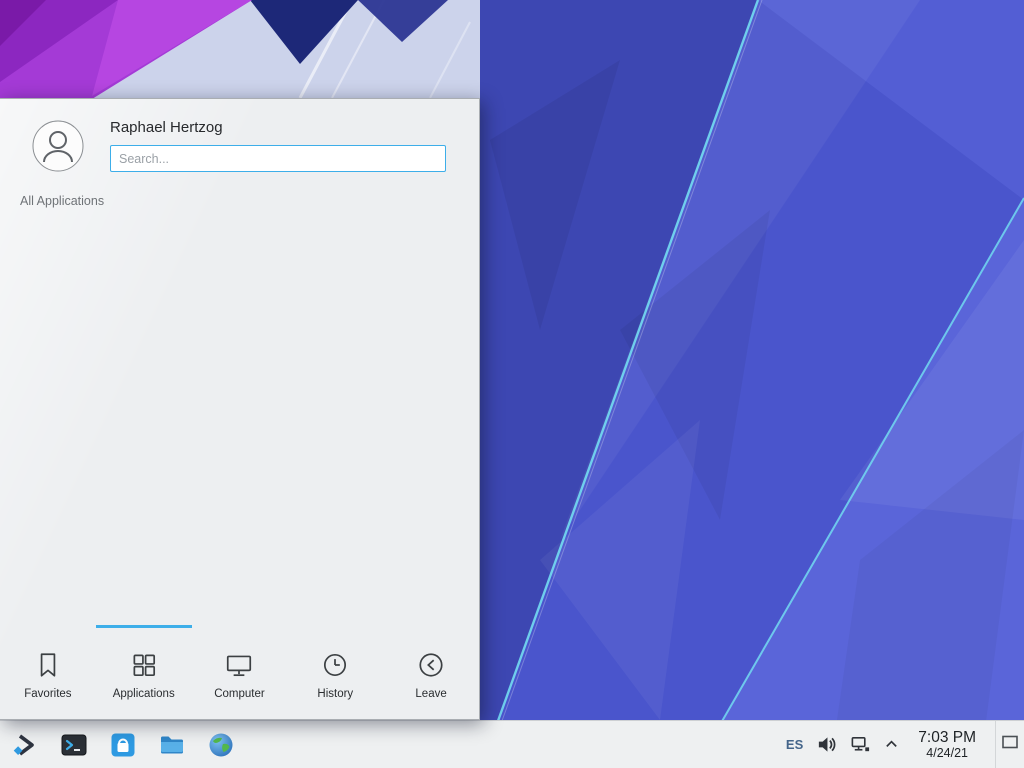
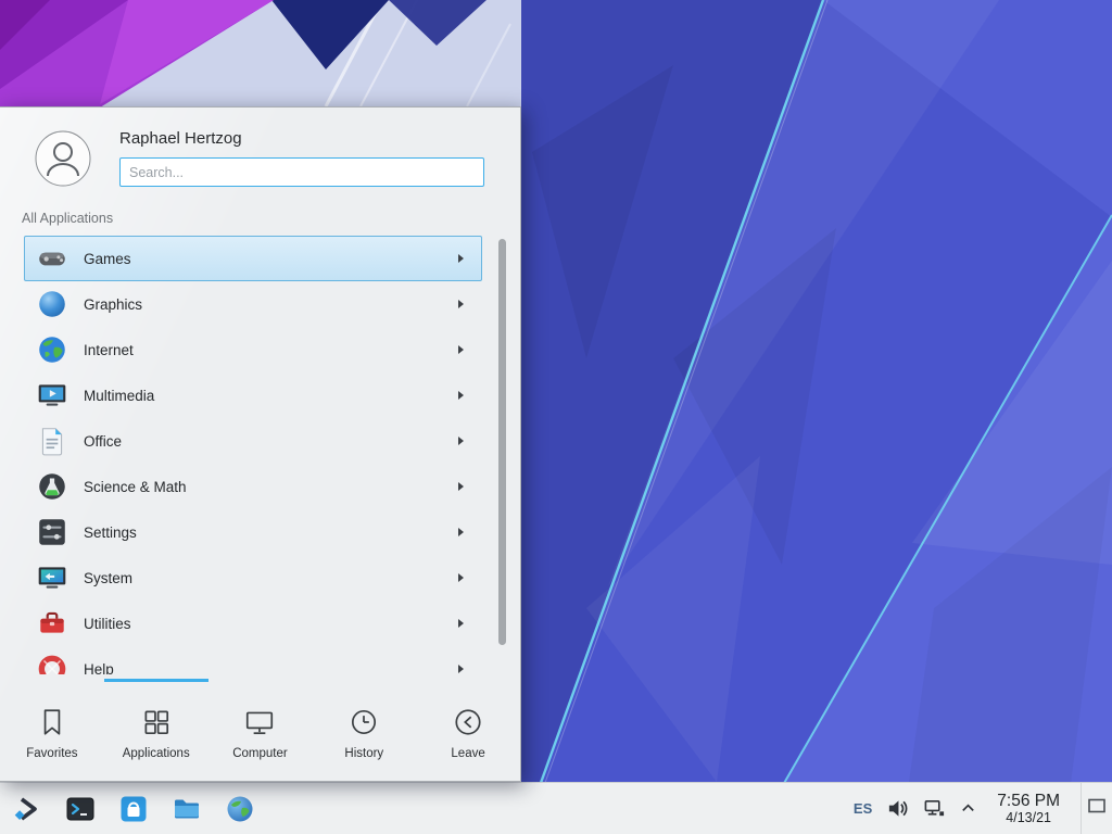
  Raphael Hertzog
  Search...
  All Applications
+ Games
+ Graphics
+ Internet
+ Multimedia
+ Office
+ Science & Math
+ Settings
+ System
+ Utilities
+ Help
  Favorites
  Applications
  Computer
  History
  Leave
  ES
- 7:03 PM
+ 7:56 PM
- 4/24/21
+ 4/13/21
